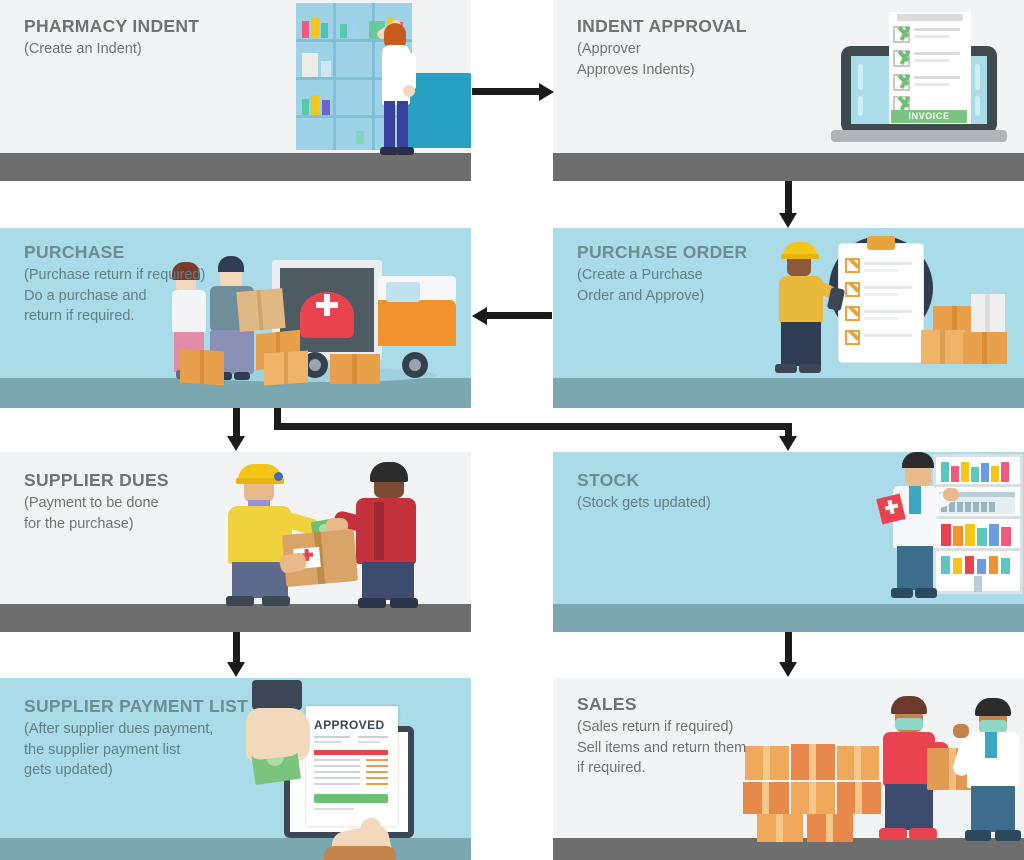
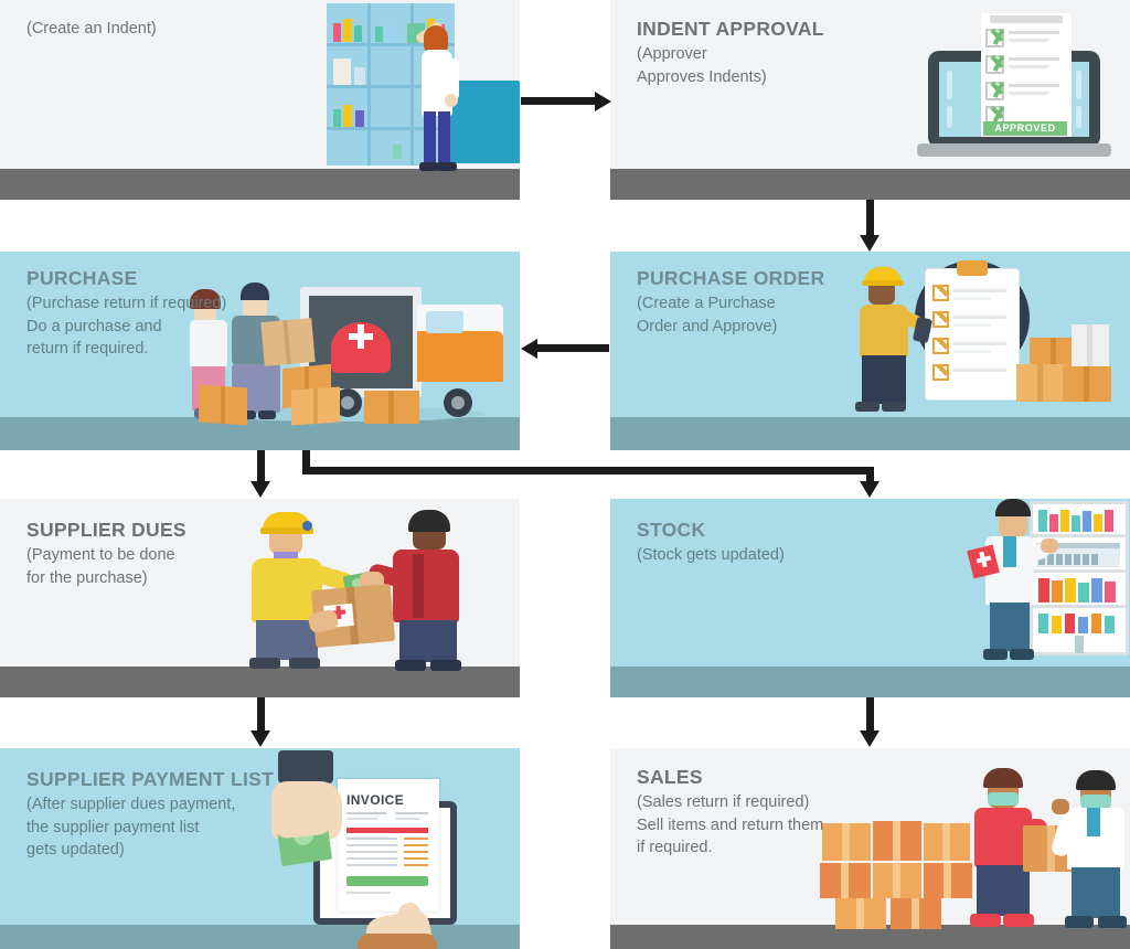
- PHARMACY INDENT
  (Create an Indent)
- INVOICE
+ APPROVED
  INDENT APPROVAL
  (Approver
  Approves Indents)
  PURCHASE
  (Purchase return if required)
  Do a purchase and
  return if required.
  PURCHASE ORDER
  (Create a Purchase
  Order and Approve)
  SUPPLIER DUES
  (Payment to be done
  for the purchase)
  STOCK
  (Stock gets updated)
- APPROVED
+ INVOICE
  SUPPLIER PAYMENT LIST
  (After supplier dues payment,
  the supplier payment list
  gets updated)
  SALES
  (Sales return if required)
  Sell items and return them
  if required.
